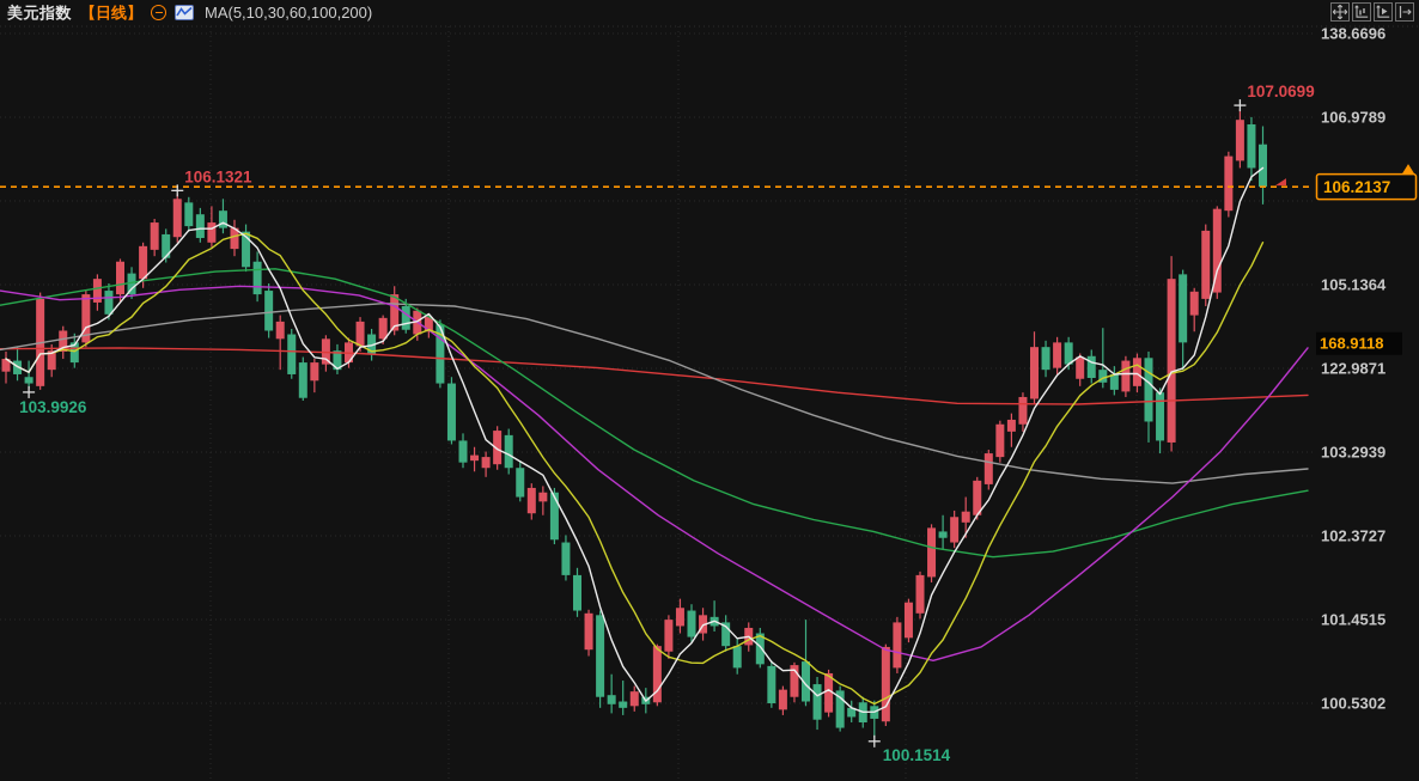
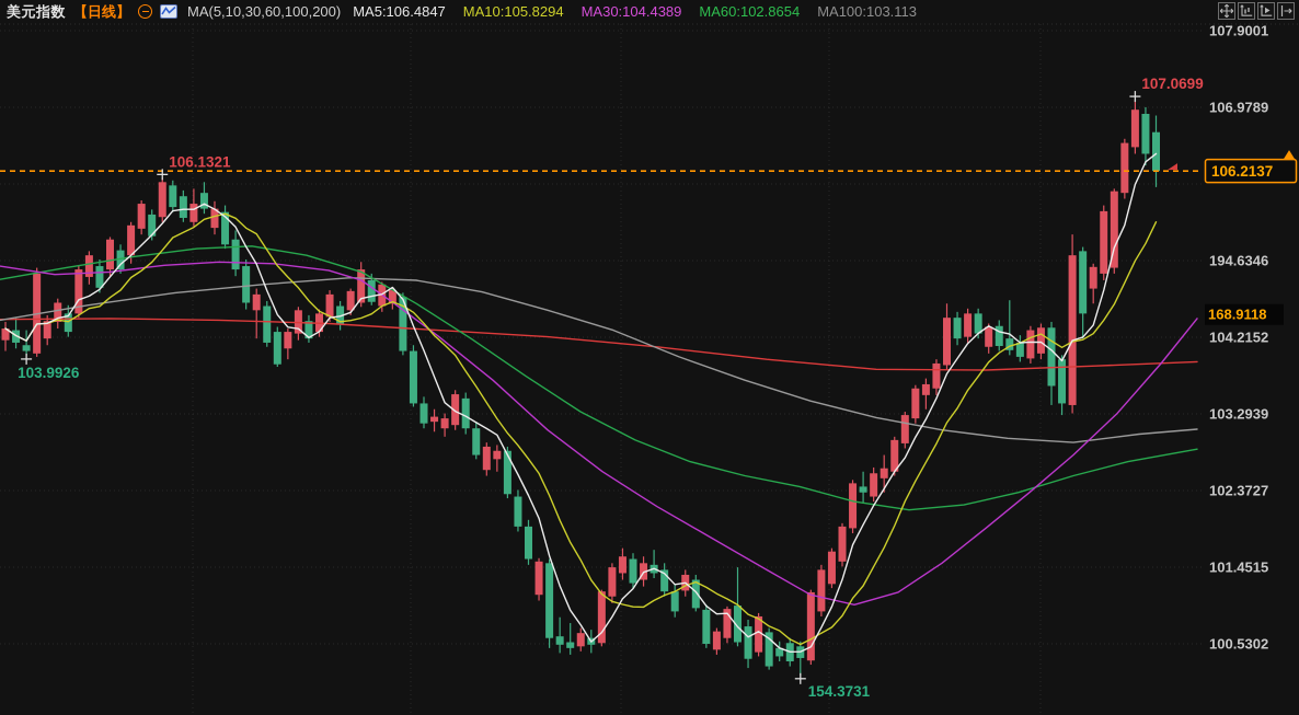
  103.9926
  106.1321
- 100.1514
+ 154.3731
  107.0699
- 138.6696
+ 107.9001
  106.9789
- 105.1364
+ 194.6346
- 122.9871
+ 104.2152
  103.2939
  102.3727
  101.4515
  100.5302
  168.9118
  106.2137
  美元指数
  【日线】
  MA(5,10,30,60,100,200)
+ MA5:106.4847
+ MA10:105.8294
+ MA30:104.4389
+ MA60:102.8654
+ MA100:103.113
